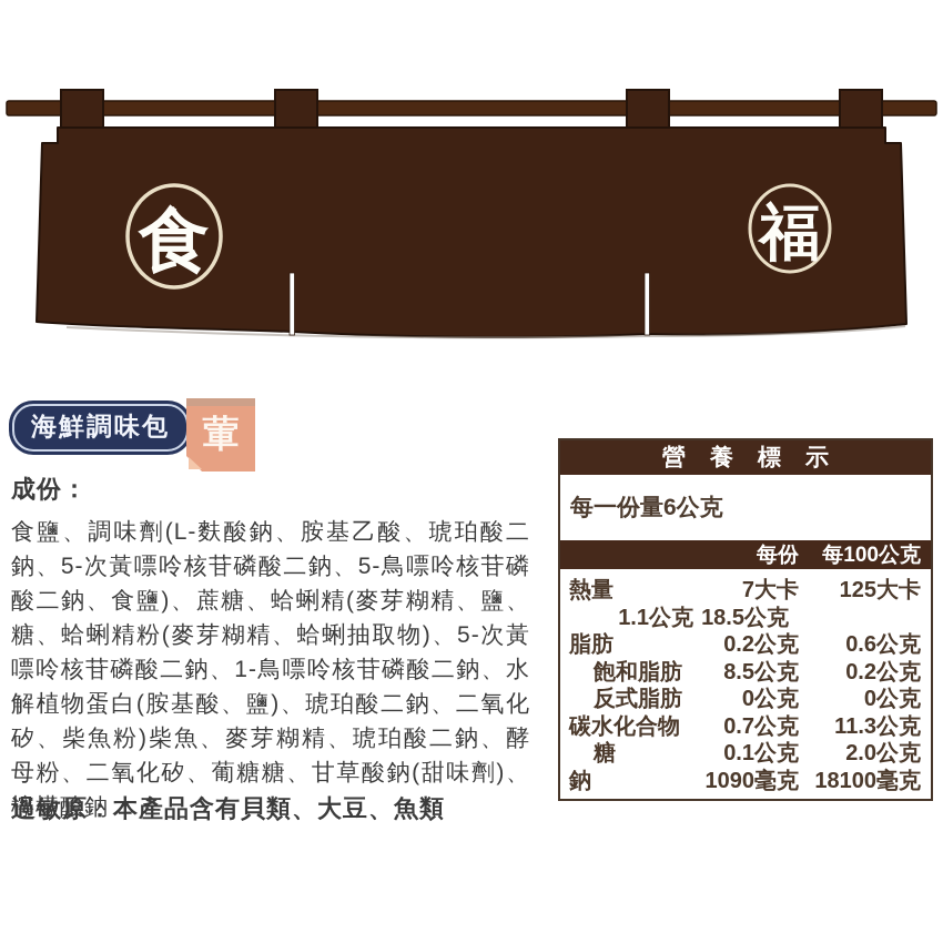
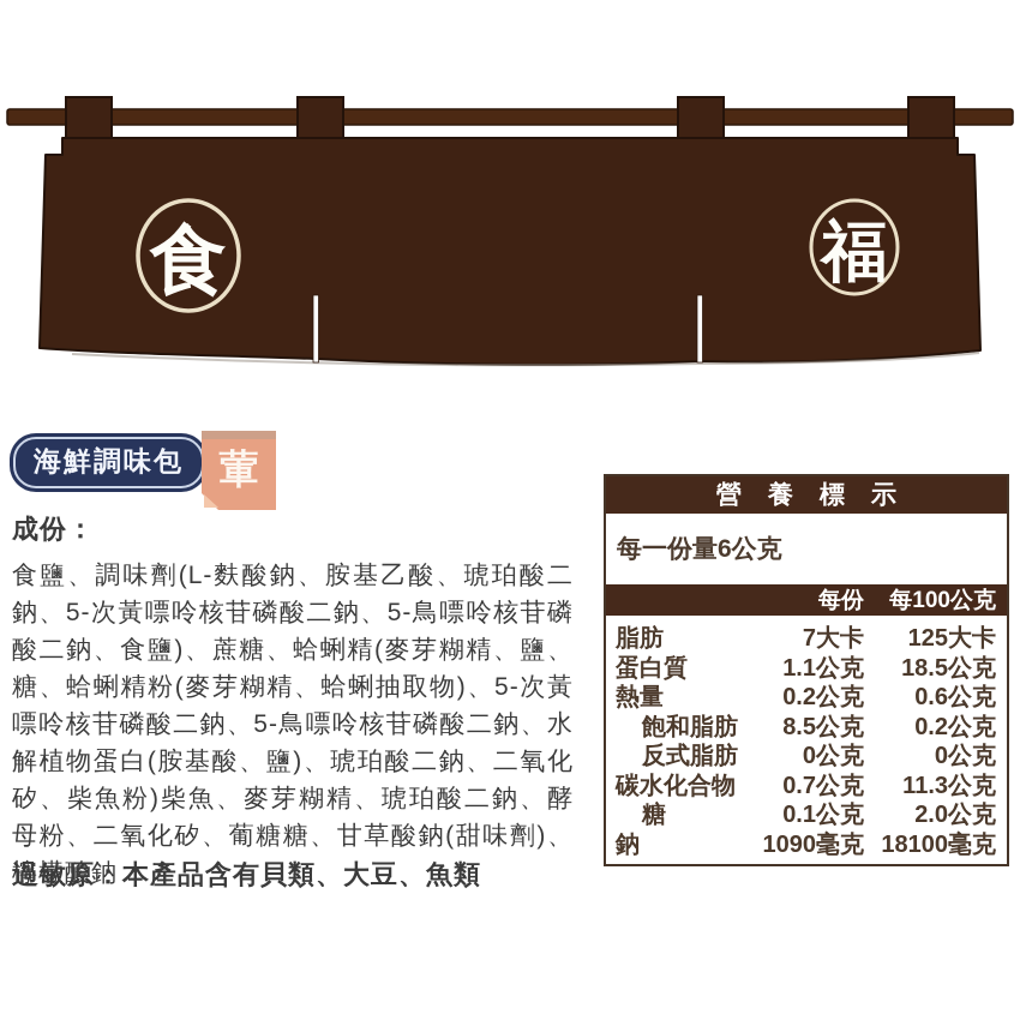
  食
  福
  海鮮調味包
  葷
  成份：
- 食鹽、調味劑(L-麩酸鈉、胺基乙酸、琥珀酸二鈉、5-次黃嘌呤核苷磷酸二鈉、5-鳥嘌呤核苷磷酸二鈉、食鹽)、蔗糖、蛤蜊精(麥芽糊精、鹽、糖、蛤蜊精粉(麥芽糊精、蛤蜊抽取物)、5-次黃嘌呤核苷磷酸二鈉、1-鳥嘌呤核苷磷酸二鈉、水解植物蛋白(胺基酸、鹽)、琥珀酸二鈉、二氧化矽、柴魚粉)柴魚、麥芽糊精、琥珀酸二鈉、酵母粉、二氧化矽、葡糖糖、甘草酸鈉(甜味劑)、檸檬酸鈉
+ 食鹽、調味劑(L-麩酸鈉、胺基乙酸、琥珀酸二鈉、5-次黃嘌呤核苷磷酸二鈉、5-鳥嘌呤核苷磷酸二鈉、食鹽)、蔗糖、蛤蜊精(麥芽糊精、鹽、糖、蛤蜊精粉(麥芽糊精、蛤蜊抽取物)、5-次黃嘌呤核苷磷酸二鈉、5-鳥嘌呤核苷磷酸二鈉、水解植物蛋白(胺基酸、鹽)、琥珀酸二鈉、二氧化矽、柴魚粉)柴魚、麥芽糊精、琥珀酸二鈉、酵母粉、二氧化矽、葡糖糖、甘草酸鈉(甜味劑)、檸檬酸鈉
  過敏原：本產品含有貝類、大豆、魚類
  營養標示
  每一份量6公克
  每份
  每100公克
- 熱量
+ 脂肪
  7大卡
  125大卡
+ 蛋白質
  1.1公克
  18.5公克
- 脂肪
+ 熱量
  0.2公克
  0.6公克
  飽和脂肪
  8.5公克
  0.2公克
  反式脂肪
  0公克
  0公克
  碳水化合物
  0.7公克
  11.3公克
  糖
  0.1公克
  2.0公克
  鈉
  1090毫克
  18100毫克
